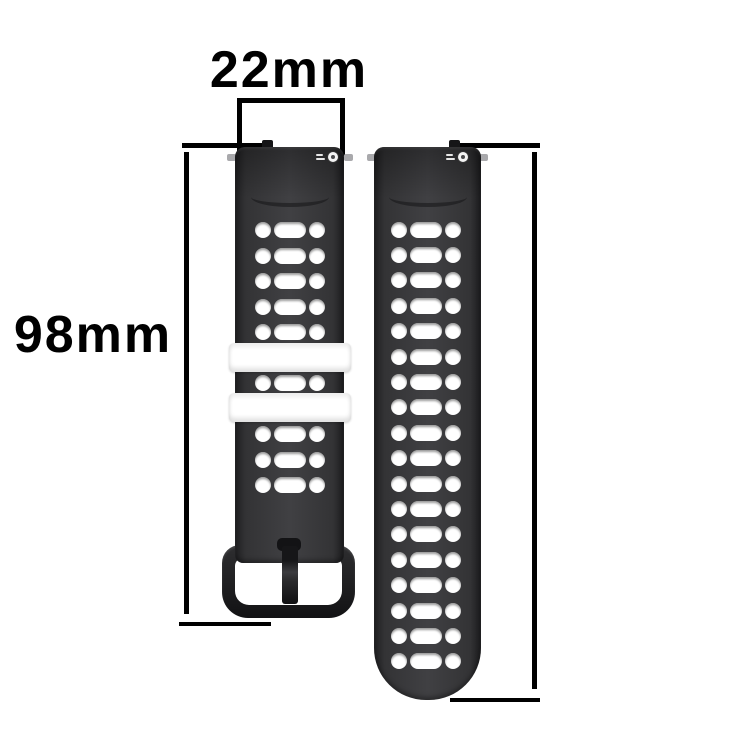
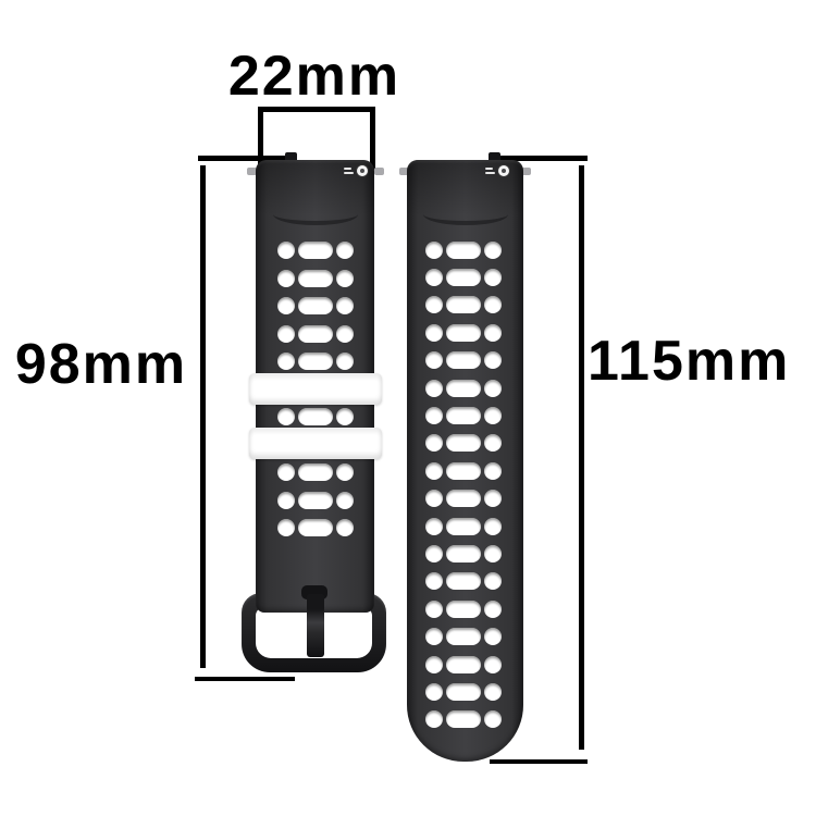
  22mm
  98mm
+ 115mm
